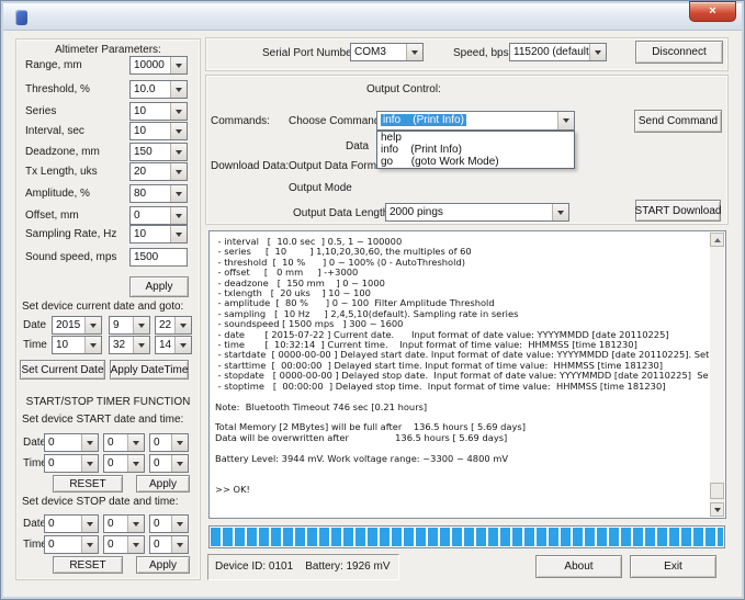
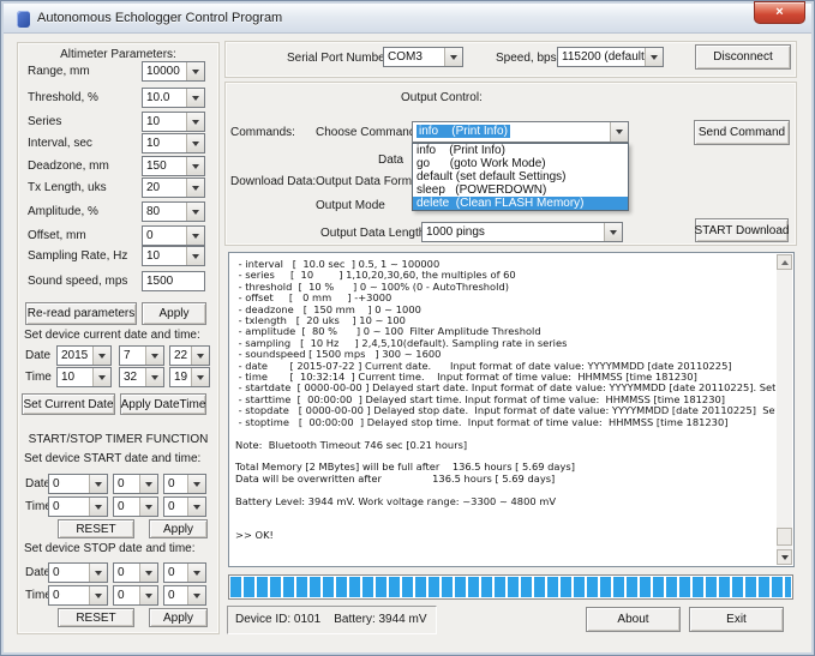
+ Autonomous Echologger Control Program
  ×
  Altimeter Parameters:
  Range, mm
  10000
  Threshold, %
  10.0
  Series
  10
  Interval, sec
  10
  Deadzone, mm
  150
  Tx Length, uks
  20
  Amplitude, %
  80
  Offset, mm
  0
  Sampling Rate, Hz
  10
  Sound speed, mps
  1500
+ Re-read parameters
  Apply
- Set device current date and goto:
+ Set device current date and time:
  Date
  2015
- 9
+ 7
  22
  Time
  10
  32
- 14
+ 19
  Set Current Date
  Apply DateTime
  START/STOP TIMER FUNCTION
  Set device START date and time:
  Dat
  0
  0
  0
  Tim
  0
  0
  0
  RESET
  Apply
  Set device STOP date and time:
  Dat
  0
  0
  0
  Tim
  0
  0
  0
  RESET
  Apply
  Serial Port Numbe
  COM3
  Speed, bps
  115200 (default
  Disconnect
  Output Control:
  Commands:
  Choose Comman
  info (Print Info)
  Send Command
  Data
  Download Data:
  Output Data Form
  Output Mode
  Output Data Lengt
- 2000 pings
+ 1000 pings
  START Download
- help
  info (Print Info)
  go (goto Work Mode)
+ default (set default Settings)
+ sleep (POWERDOWN)
+ delete (Clean FLASH Memory)
  - interval [ 10.0 sec ] 0.5, 1 ~ 100000
  - series [ 10 ] 1,10,20,30,60, the multiples of 60
  - threshold [ 10 % ] 0 ~ 100% (0 - AutoThreshold)
  - offset [ 0 mm ] -+3000
  - deadzone [ 150 mm ] 0 ~ 1000
  - txlength [ 20 uks ] 10 ~ 100
  - amplitude [ 80 % ] 0 ~ 100 Filter Amplitude Threshold
  - sampling [ 10 Hz ] 2,4,5,10(default). Sampling rate in series
  - soundspeed [ 1500 mps ] 300 ~ 1600
  - date [ 2015-07-22 ] Current date. Input format of date value: YYYYMMDD [date 20110225]
  - time [ 10:32:14 ] Current time. Input format of time value: HHMMSS [time 181230]
  - startdate [ 0000-00-00 ] Delayed start date. Input format of date value: YYYYMMDD [date 20110225]. Set
  - starttime [ 00:00:00 ] Delayed start time. Input format of time value: HHMMSS [time 181230]
  - stopdate [ 0000-00-00 ] Delayed stop date. Input format of date value: YYYYMMDD [date 20110225] Se
  - stoptime [ 00:00:00 ] Delayed stop time. Input format of time value: HHMMSS [time 181230]
  Note: Bluetooth Timeout 746 sec [0.21 hours]
  Total Memory [2 MBytes] will be full after 136.5 hours [ 5.69 days]
  Data will be overwritten after 136.5 hours [ 5.69 days]
  Battery Level: 3944 mV. Work voltage range: ~3300 ~ 4800 mV
  >> OK!
- Device ID: 0101 Battery: 1926 mV
+ Device ID: 0101 Battery: 3944 mV
  About
  Exit
